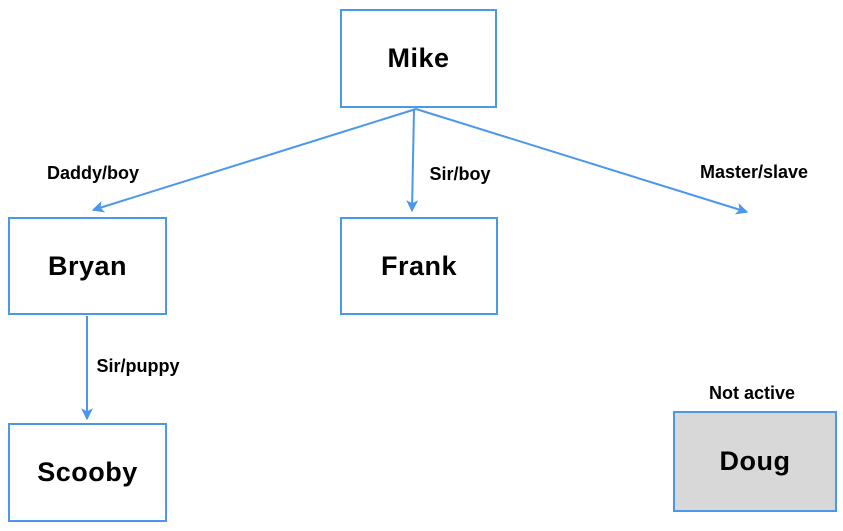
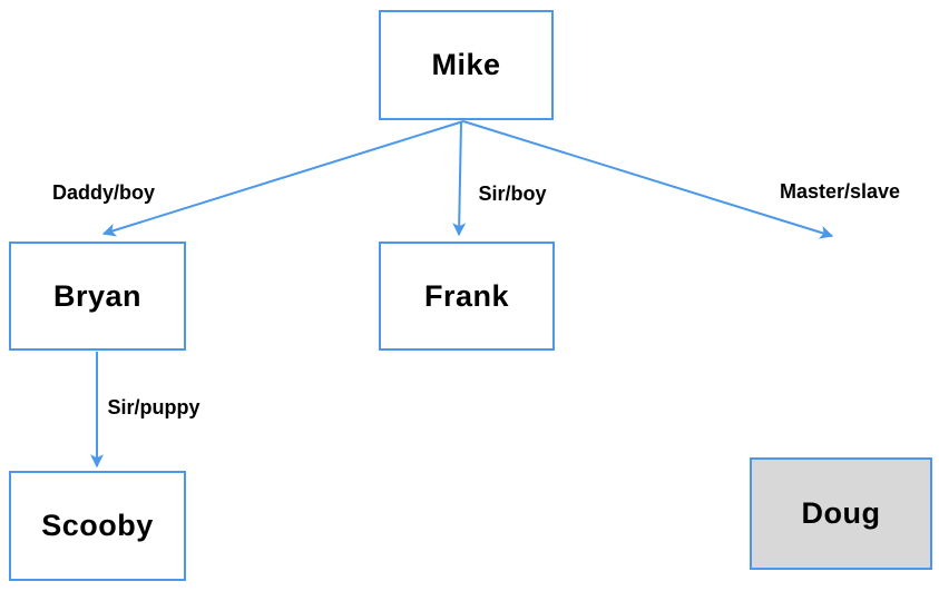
  Mike
  Bryan
  Frank
  Scooby
  Doug
  Daddy/boy
  Sir/boy
  Master/slave
  Sir/puppy
- Not active
